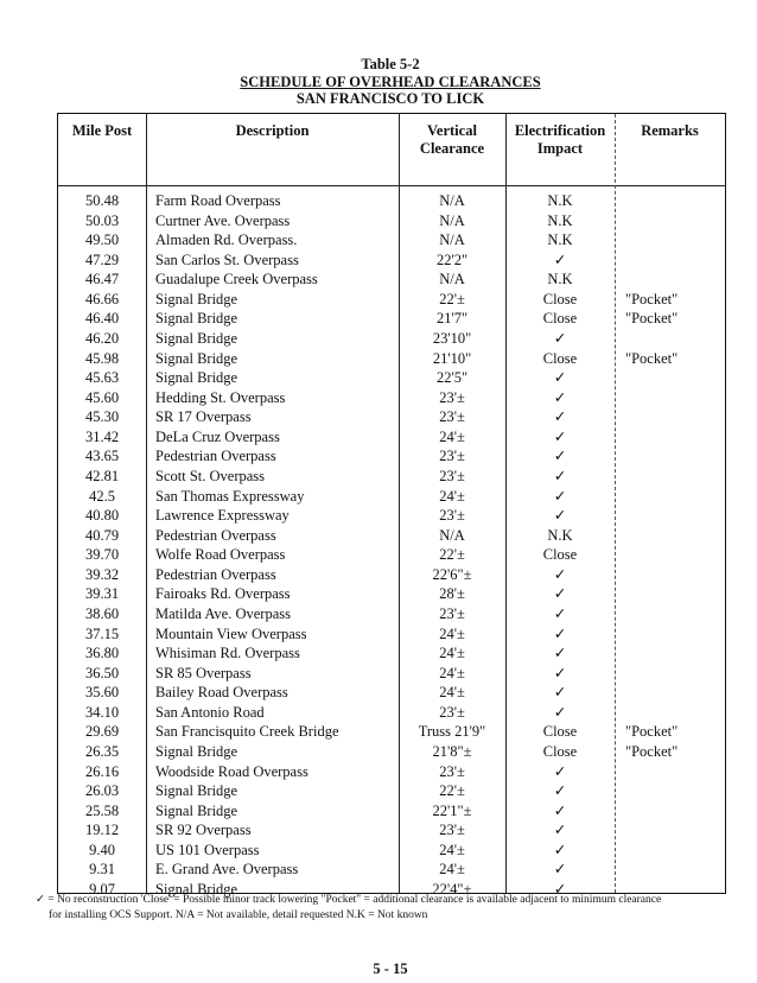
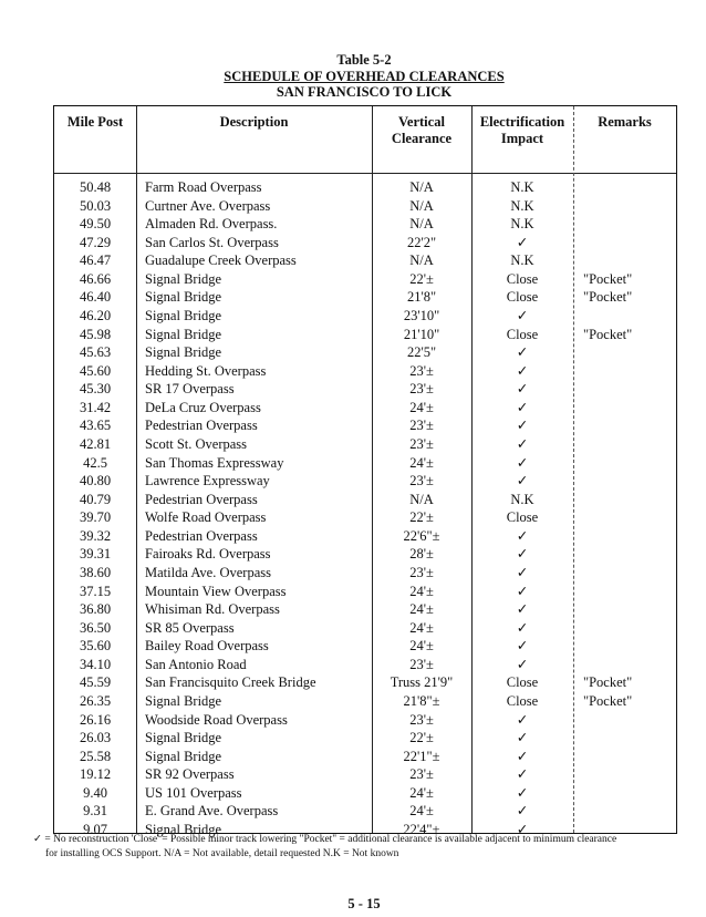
  Table 5-2
  SCHEDULE OF OVERHEAD CLEARANCES
  SAN FRANCISCO TO LICK
  Mile Post
  Description
  Vertical
  Clearance
  Electrification
  Impact
  Remarks
  50.48
  Farm Road Overpass
  N/A
  N.K
  50.03
  Curtner Ave. Overpass
  N/A
  N.K
  49.50
  Almaden Rd. Overpass.
  N/A
  N.K
  47.29
  San Carlos St. Overpass
  22'2"
  ✓
  46.47
  Guadalupe Creek Overpass
  N/A
  N.K
  46.66
  Signal Bridge
  22'±
  Close
  "Pocket"
  46.40
  Signal Bridge
- 21'7"
+ 21'8"
  Close
  "Pocket"
  46.20
  Signal Bridge
  23'10"
  ✓
  45.98
  Signal Bridge
  21'10"
  Close
  "Pocket"
  45.63
  Signal Bridge
  22'5"
  ✓
  45.60
  Hedding St. Overpass
  23'±
  ✓
  45.30
  SR 17 Overpass
  23'±
  ✓
  31.42
  DeLa Cruz Overpass
  24'±
  ✓
  43.65
  Pedestrian Overpass
  23'±
  ✓
  42.81
  Scott St. Overpass
  23'±
  ✓
  42.5
  San Thomas Expressway
  24'±
  ✓
  40.80
  Lawrence Expressway
  23'±
  ✓
  40.79
  Pedestrian Overpass
  N/A
  N.K
  39.70
  Wolfe Road Overpass
  22'±
  Close
  39.32
  Pedestrian Overpass
  22'6"±
  ✓
  39.31
  Fairoaks Rd. Overpass
  28'±
  ✓
  38.60
  Matilda Ave. Overpass
  23'±
  ✓
  37.15
  Mountain View Overpass
  24'±
  ✓
  36.80
  Whisiman Rd. Overpass
  24'±
  ✓
  36.50
  SR 85 Overpass
  24'±
  ✓
  35.60
  Bailey Road Overpass
  24'±
  ✓
  34.10
  San Antonio Road
  23'±
  ✓
- 29.69
+ 45.59
  San Francisquito Creek Bridge
  Truss 21'9"
  Close
  "Pocket"
  26.35
  Signal Bridge
  21'8"±
  Close
  "Pocket"
  26.16
  Woodside Road Overpass
  23'±
  ✓
  26.03
  Signal Bridge
  22'±
  ✓
  25.58
  Signal Bridge
  22'1"±
  ✓
  19.12
  SR 92 Overpass
  23'±
  ✓
  9.40
  US 101 Overpass
  24'±
  ✓
  9.31
  E. Grand Ave. Overpass
  24'±
  ✓
  9.07
  Signal Bridge
  22'4"+
  ✓
  ✓ = No reconstruction 'Close' = Possible minor track lowering "Pocket" = additional clearance is available adjacent to minimum clearance
  for installing OCS Support. N/A = Not available, detail requested N.K = Not known
  5 - 15
